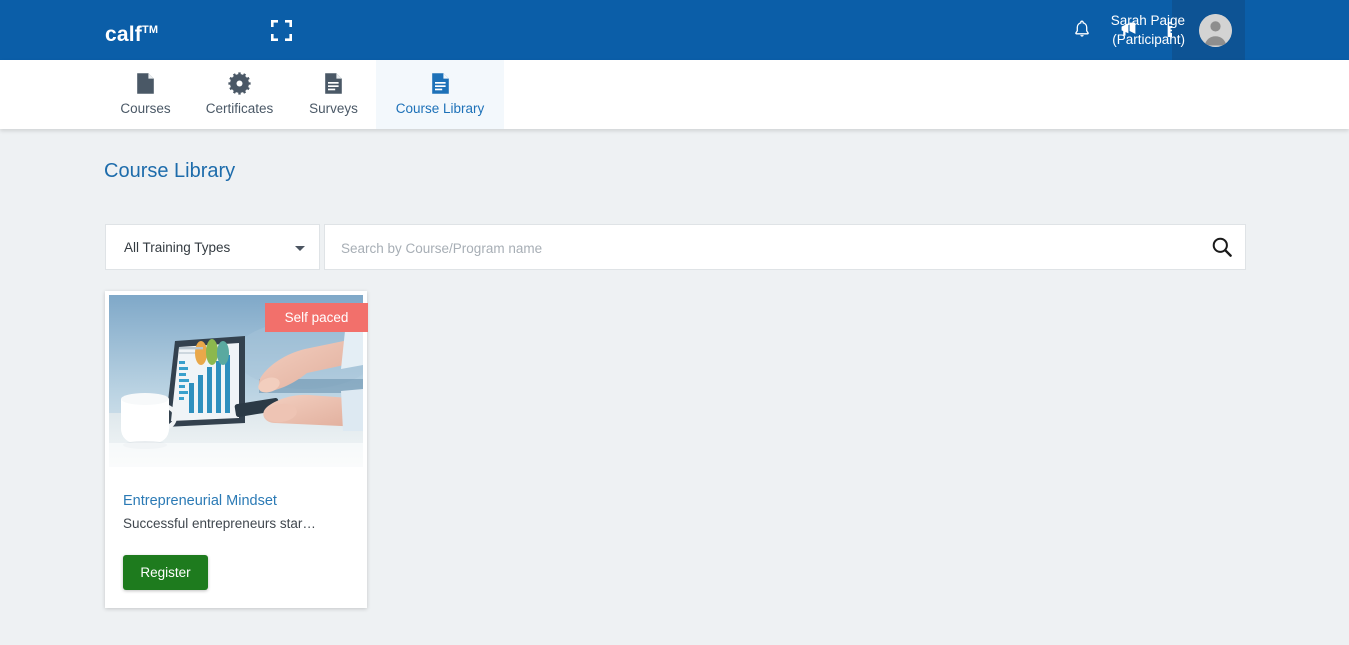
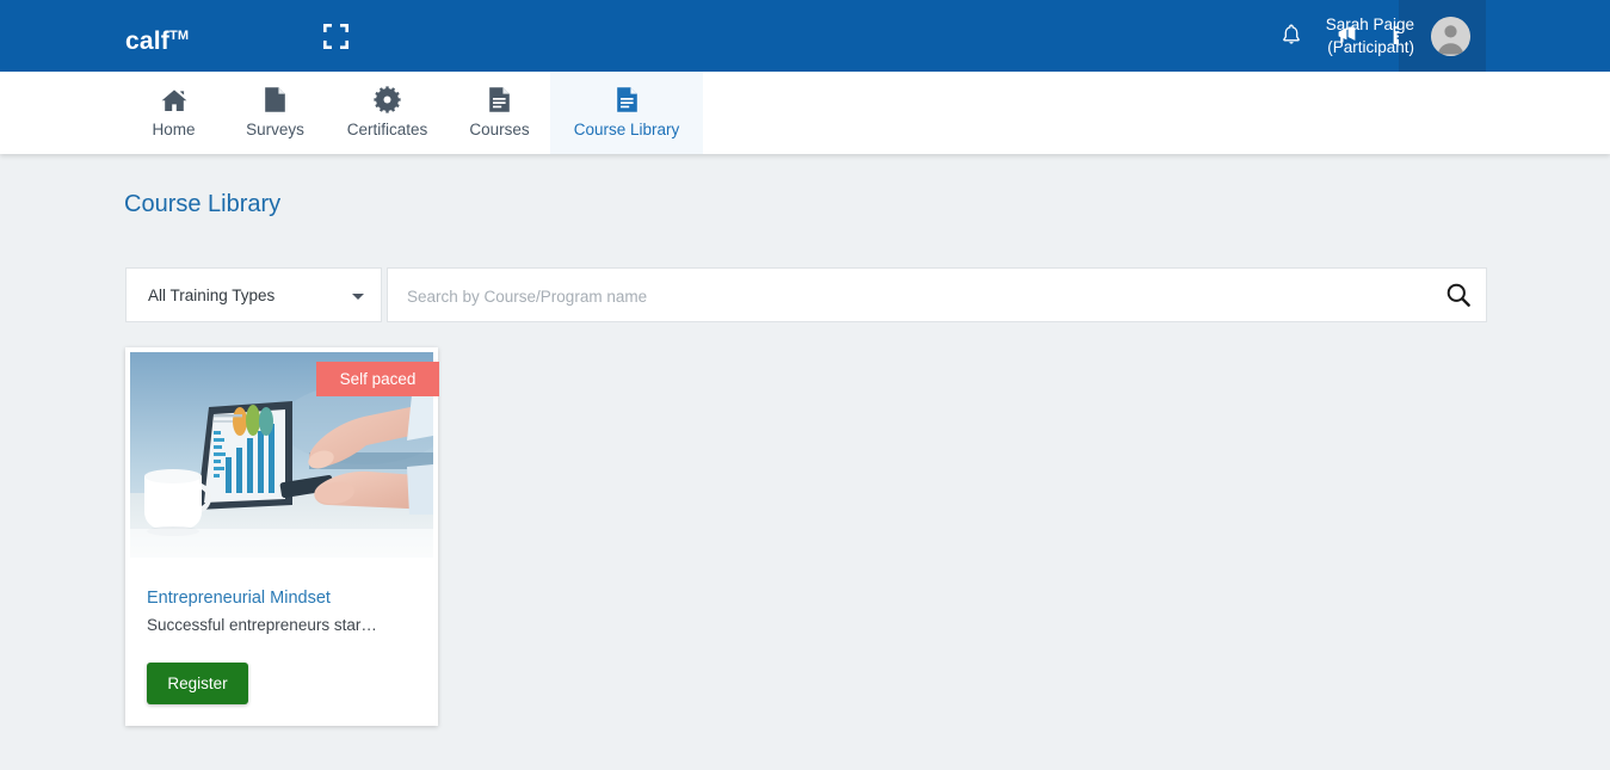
  calfTM
  Sarah Paige
  (Participant)
+ Home
- Courses
+ Surveys
  Certificates
- Surveys
+ Courses
  Course Library
  Course Library
  All Training Types
  Search by Course/Program name
  Self paced
  Entrepreneurial Mindset
  Successful entrepreneurs star…
  Register
